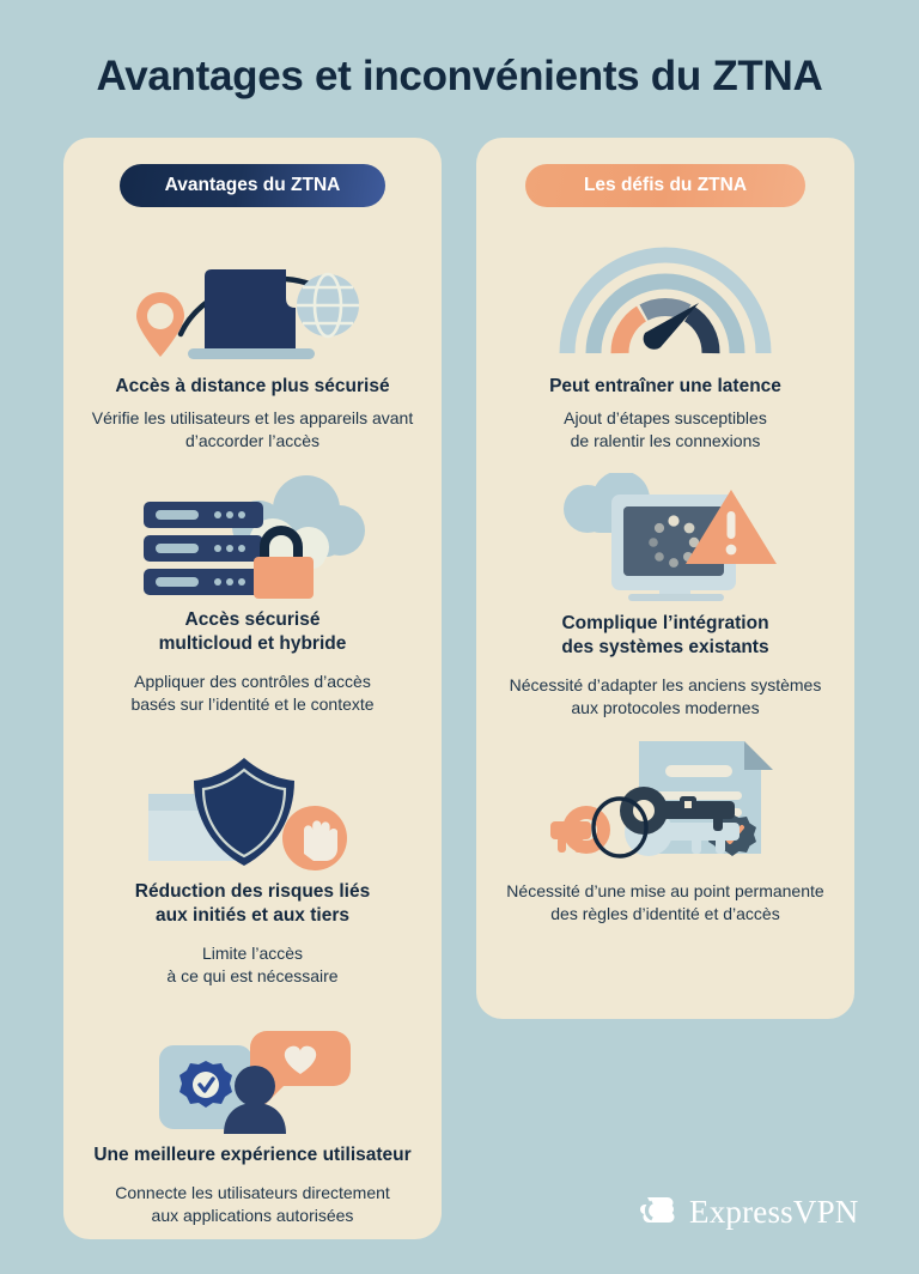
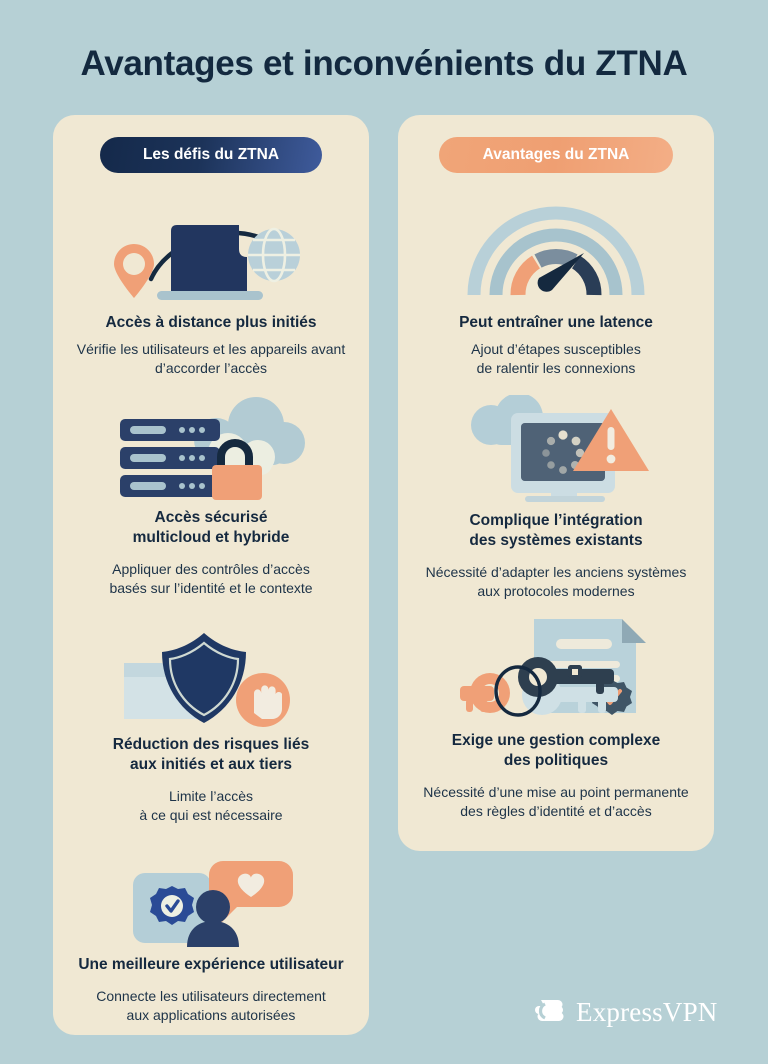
  Avantages et inconvénients du ZTNA
- Avantages du ZTNA
+ Les défis du ZTNA
- Accès à distance plus sécurisé
+ Accès à distance plus initiés
  Vérifie les utilisateurs et les appareils avant d’accorder l’accès
  Accès sécurisé
  multicloud et hybride
  Appliquer des contrôles d’accès
  basés sur l’identité et le contexte
  Réduction des risques liés
  aux initiés et aux tiers
  Limite l’accès
  à ce qui est nécessaire
  Une meilleure expérience utilisateur
  Connecte les utilisateurs directement
  aux applications autorisées
- Les défis du ZTNA
+ Avantages du ZTNA
  Peut entraîner une latence
  Ajout d’étapes susceptibles
  de ralentir les connexions
  Complique l’intégration
  des systèmes existants
  Nécessité d’adapter les anciens systèmes
  aux protocoles modernes
+ Exige une gestion complexe
+ des politiques
  Nécessité d’une mise au point permanente
  des règles d’identité et d’accès
  ExpressVPN
